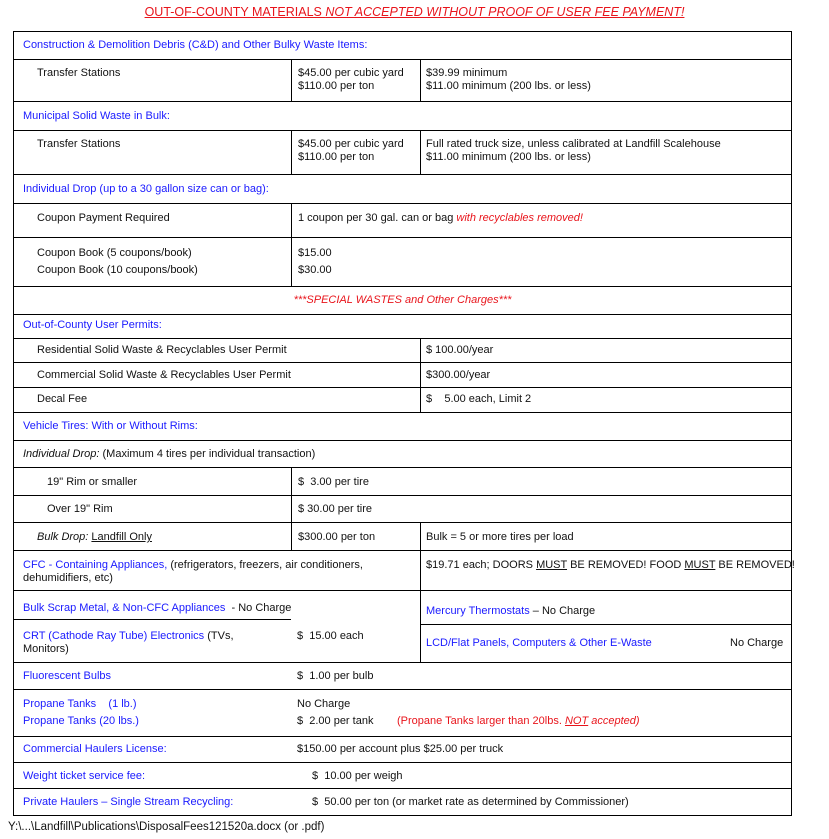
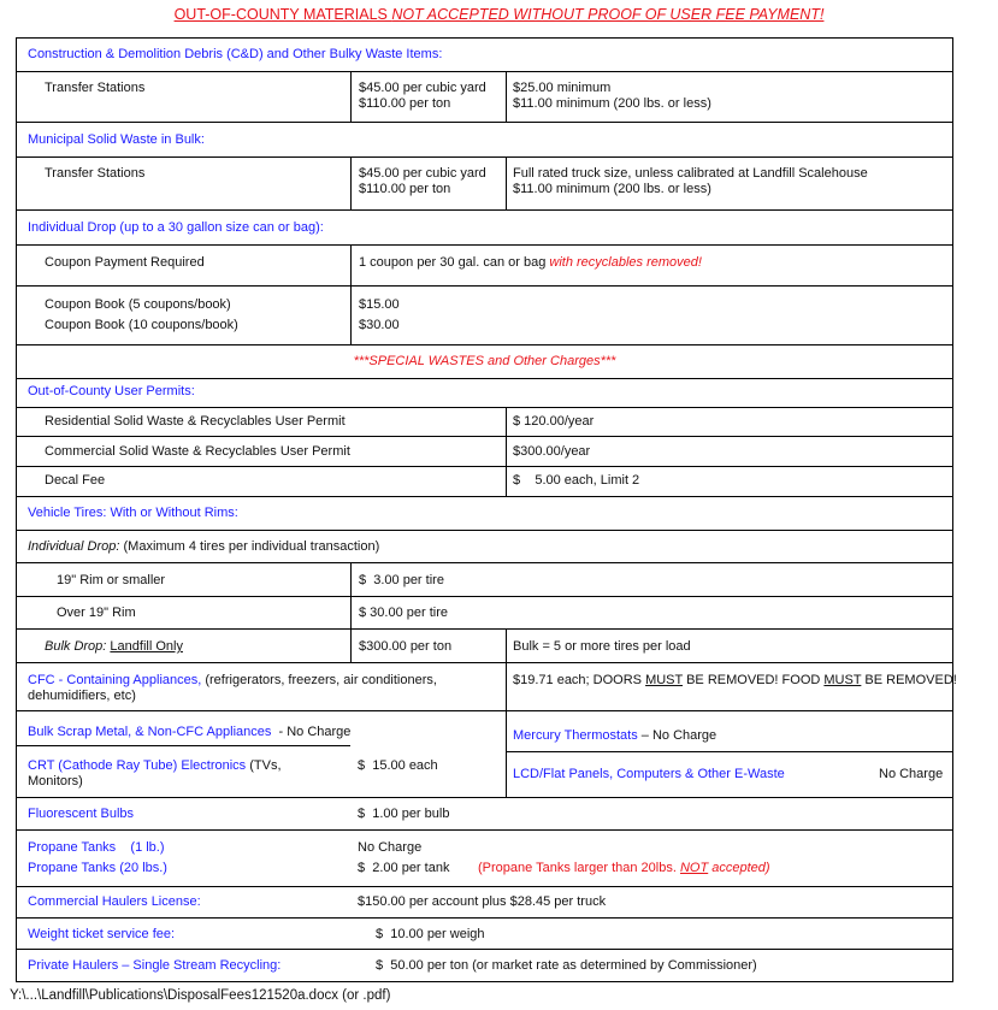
  OUT-OF-COUNTY MATERIALS NOT ACCEPTED WITHOUT PROOF OF USER FEE PAYMENT!
  Construction & Demolition Debris (C&D) and Other Bulky Waste Items:
  Transfer Stations
  $45.00 per cubic yard
  $110.00 per ton
- $39.99 minimum
+ $25.00 minimum
  $11.00 minimum (200 lbs. or less)
  Municipal Solid Waste in Bulk:
  Transfer Stations
  $45.00 per cubic yard
  $110.00 per ton
  Full rated truck size, unless calibrated at Landfill Scalehouse
  $11.00 minimum (200 lbs. or less)
  Individual Drop (up to a 30 gallon size can or bag):
  Coupon Payment Required
  1 coupon per 30 gal. can or bag with recyclables removed!
  Coupon Book (5 coupons/book)
  Coupon Book (10 coupons/book)
  $15.00
  $30.00
  ***SPECIAL WASTES and Other Charges***
  Out-of-County User Permits:
  Residential Solid Waste & Recyclables User Permit
- $ 100.00/year
+ $ 120.00/year
  Commercial Solid Waste & Recyclables User Permit
  $300.00/year
  Decal Fee
  $ 5.00 each, Limit 2
  Vehicle Tires: With or Without Rims:
  Individual Drop: (Maximum 4 tires per individual transaction)
  19" Rim or smaller
  $ 3.00 per tire
  Over 19" Rim
  $ 30.00 per tire
  Bulk Drop: Landfill Only
  $300.00 per ton
  Bulk = 5 or more tires per load
  CFC - Containing Appliances, (refrigerators, freezers, air conditioners,
  dehumidifiers, etc)
  $19.71 each; DOORS MUST BE REMOVED! FOOD MUST BE REMOVED!
  Bulk Scrap Metal, & Non-CFC Appliances - No Charge
  Mercury Thermostats – No Charge
  CRT (Cathode Ray Tube) Electronics (TVs,
  Monitors)
  $ 15.00 each
  LCD/Flat Panels, Computers & Other E-Waste
  No Charge
  Fluorescent Bulbs
  $ 1.00 per bulb
  Propane Tanks (1 lb.)
  Propane Tanks (20 lbs.)
  No Charge
  $ 2.00 per tank
  (Propane Tanks larger than 20lbs. NOT accepted)
  Commercial Haulers License:
- $150.00 per account plus $25.00 per truck
+ $150.00 per account plus $28.45 per truck
  Weight ticket service fee:
  $ 10.00 per weigh
  Private Haulers – Single Stream Recycling:
  $ 50.00 per ton (or market rate as determined by Commissioner)
  Y:\...\Landfill\Publications\DisposalFees121520a.docx (or .pdf)
